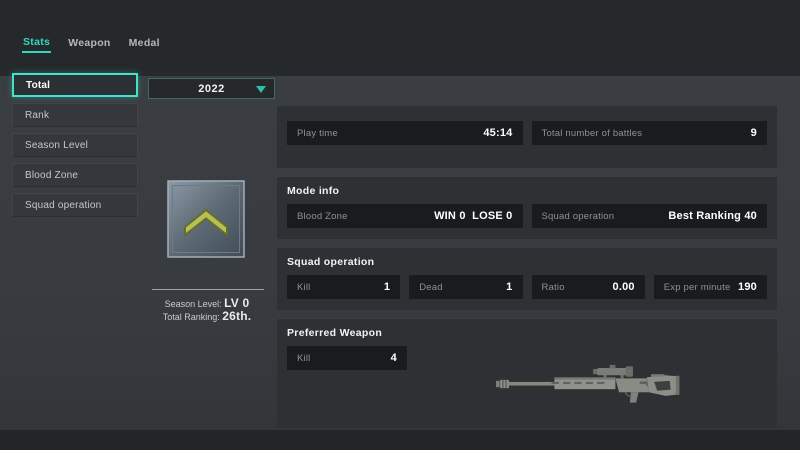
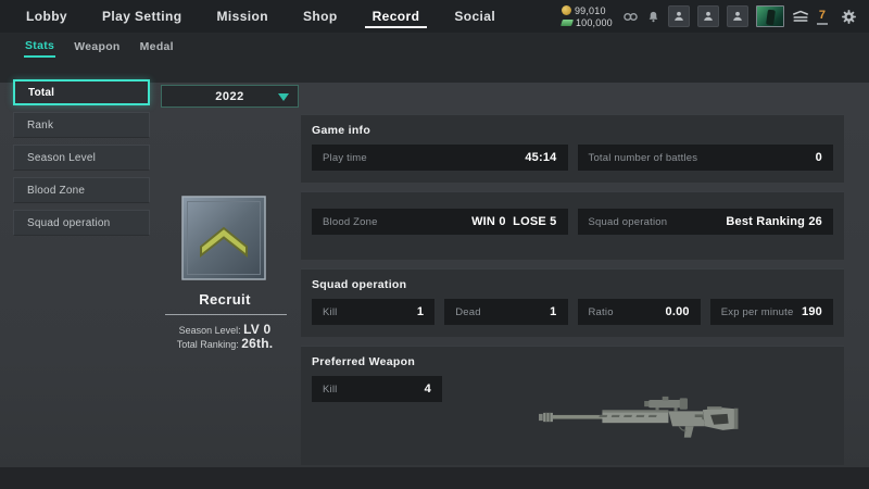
+ Lobby
+ Play Setting
+ Mission
+ Shop
+ Record
+ Social
+ 99,010
+ 100,000
+ 7
  Stats
  Weapon
  Medal
  Total
  Rank
  Season Level
  Blood Zone
  Squad operation
  2022
+ Recruit
  Season Level: LV 0
  Total Ranking: 26th.
+ Game info
  Play time
  45:14
  Total number of battles
- 9
+ 0
- Mode info
  Blood Zone
- WIN 0 LOSE 0
+ WIN 0 LOSE 5
  Squad operation
- Best Ranking 40
+ Best Ranking 26
  Squad operation
  Kill
  1
  Dead
  1
  Ratio
  0.00
  Exp per minute
  190
  Preferred Weapon
  Kill
  4
